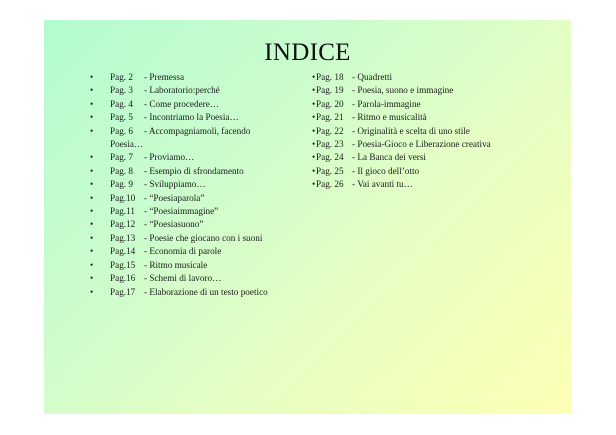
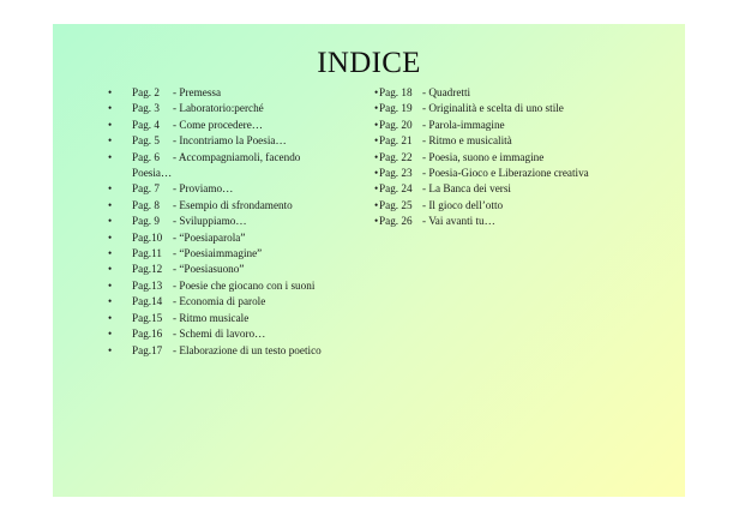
  INDICE
  •
  Pag. 2 - Premessa
  •
  Pag. 3 - Laboratorio:perché
  •
  Pag. 4 - Come procedere…
  •
  Pag. 5 - Incontriamo la Poesia…
  •
  Pag. 6 - Accompagniamoli, facendo
  Poesia…
  •
  Pag. 7 - Proviamo…
  •
  Pag. 8 - Esempio di sfrondamento
  •
  Pag. 9 - Sviluppiamo…
  •
  Pag.10 - “Poesiaparola”
  •
  Pag.11 - “Poesiaimmagine”
  •
  Pag.12 - “Poesiasuono”
  •
  Pag.13 - Poesie che giocano con i suoni
  •
  Pag.14 - Economia di parole
  •
  Pag.15 - Ritmo musicale
  •
  Pag.16 - Schemi di lavoro…
  •
  Pag.17 - Elaborazione di un testo poetico
  •Pag. 18 - Quadretti
- •Pag. 19 - Poesia, suono e immagine
+ •Pag. 19 - Originalità e scelta di uno stile
  •Pag. 20 - Parola-immagine
  •Pag. 21 - Ritmo e musicalità
- •Pag. 22 - Originalità e scelta di uno stile
+ •Pag. 22 - Poesia, suono e immagine
  •Pag. 23 - Poesia-Gioco e Liberazione creativa
  •Pag. 24 - La Banca dei versi
  •Pag. 25 - Il gioco dell’otto
  •Pag. 26 - Vai avanti tu…
